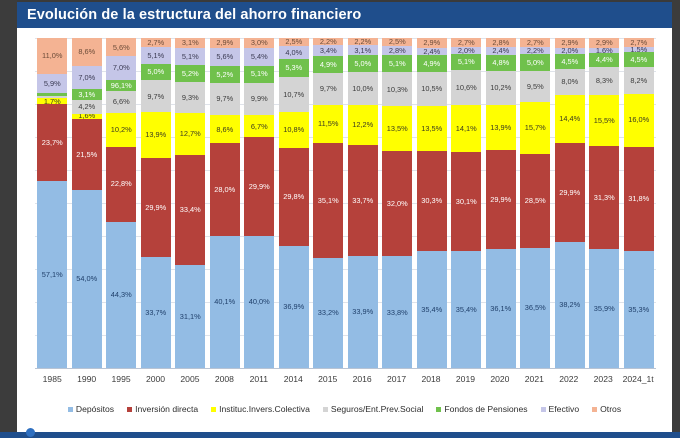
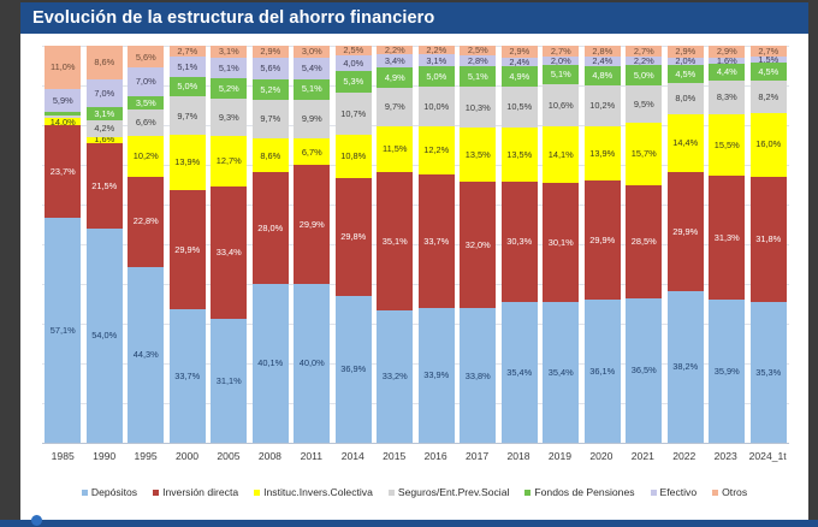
  Evolución de la estructura del ahorro financiero
  11,0%
  5,9%
- 1,7%
+ 14,0%
  23,7%
  57,1%
  8,6%
  7,0%
  3,1%
  4,2%
  1,6%
  21,5%
  54,0%
  5,6%
  7,0%
- 96,1%
+ 3,5%
  6,6%
  10,2%
  22,8%
  44,3%
  2,7%
  5,1%
  5,0%
  9,7%
  13,9%
  29,9%
  33,7%
  3,1%
  5,1%
  5,2%
  9,3%
  12,7%
  33,4%
  31,1%
  2,9%
  5,6%
  5,2%
  9,7%
  8,6%
  28,0%
  40,1%
  3,0%
  5,4%
  5,1%
  9,9%
  6,7%
  29,9%
  40,0%
  2,5%
  4,0%
  5,3%
  10,7%
  10,8%
  29,8%
  36,9%
  2,2%
  3,4%
  4,9%
  9,7%
  11,5%
  35,1%
  33,2%
  2,2%
  3,1%
  5,0%
  10,0%
  12,2%
  33,7%
  33,9%
  2,5%
  2,8%
  5,1%
  10,3%
  13,5%
  32,0%
  33,8%
  2,9%
  2,4%
  4,9%
  10,5%
  13,5%
  30,3%
  35,4%
  2,7%
  2,0%
  5,1%
  10,6%
  14,1%
  30,1%
  35,4%
  2,8%
  2,4%
  4,8%
  10,2%
  13,9%
  29,9%
  36,1%
  2,7%
  2,2%
  5,0%
  9,5%
  15,7%
  28,5%
  36,5%
  2,9%
  2,0%
  4,5%
  8,0%
  14,4%
  29,9%
  38,2%
  2,9%
  1,6%
  4,4%
  8,3%
  15,5%
  31,3%
  35,9%
  2,7%
  1,5%
  4,5%
  8,2%
  16,0%
  31,8%
  35,3%
  1985
  1990
  1995
  2000
  2005
  2008
  2011
  2014
  2015
  2016
  2017
  2018
  2019
  2020
  2021
  2022
  2023
  2024_1t
  Depósitos
  Inversión directa
  Instituc.Invers.Colectiva
  Seguros/Ent.Prev.Social
  Fondos de Pensiones
  Efectivo
  Otros
